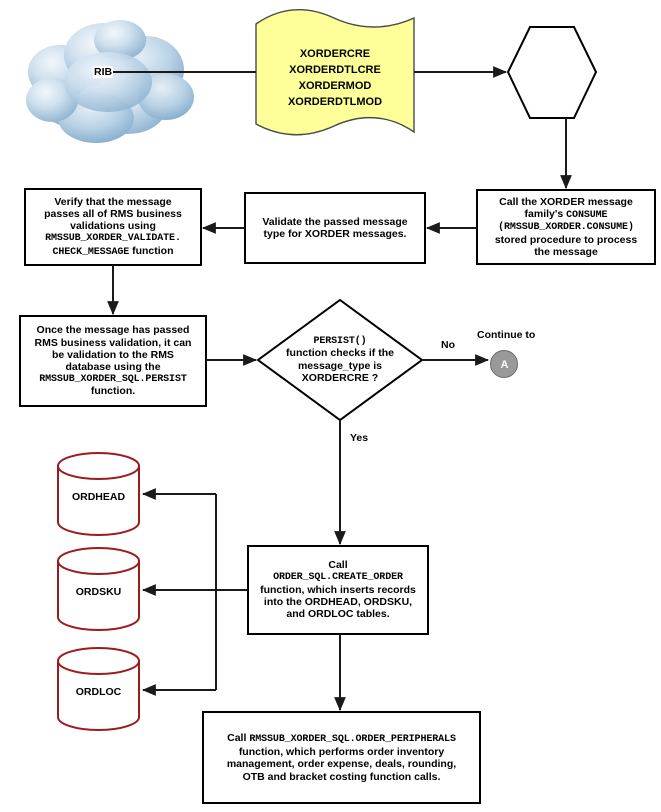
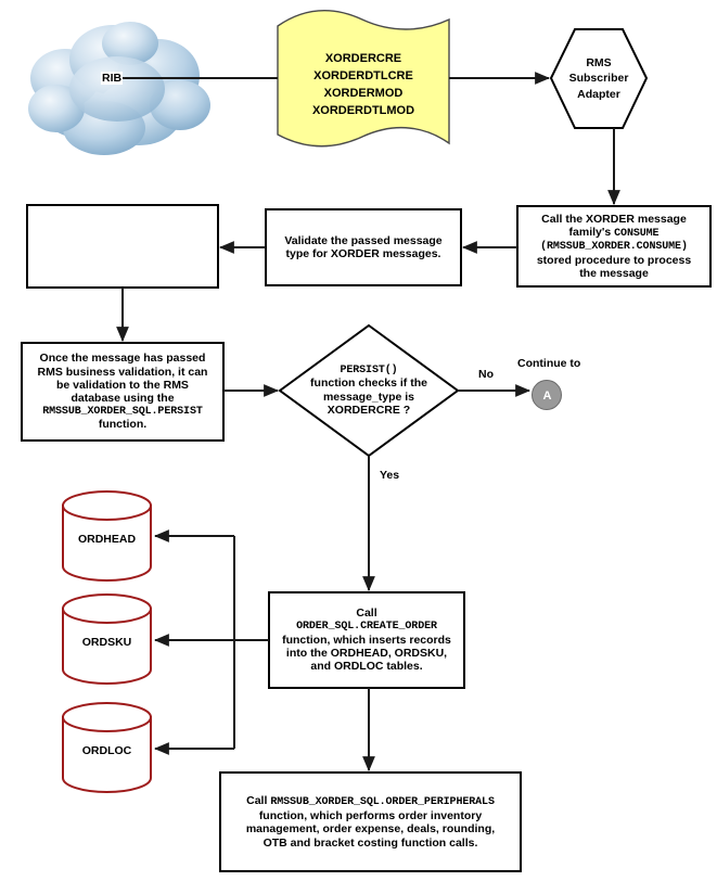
  RIB
  XORDERCRE
  XORDERDTLCRE
  XORDERMOD
  XORDERDTLMOD
+ RMS
+ Subscriber
+ Adapter
  Call the XORDER message
  family's CONSUME
  (RMSSUB_XORDER.CONSUME)
  stored procedure to process
  the message
  Validate the passed message
  type for XORDER messages.
- Verify that the message
- passes all of RMS business
- validations using
- RMSSUB_XORDER_VALIDATE.
- CHECK_MESSAGE function
  Once the message has passed
  RMS business validation, it can
  be validation to the RMS
  database using the
  RMSSUB_XORDER_SQL.PERSIST
  function.
  PERSIST()
  function checks if the
  message_type is
  XORDERCRE ?
  No
  Yes
  Continue to
  A
  ORDHEAD
  ORDSKU
  ORDLOC
  Call
  ORDER_SQL.CREATE_ORDER
  function, which inserts records
  into the ORDHEAD, ORDSKU,
  and ORDLOC tables.
  Call RMSSUB_XORDER_SQL.ORDER_PERIPHERALS
  function, which performs order inventory
  management, order expense, deals, rounding,
  OTB and bracket costing function calls.
